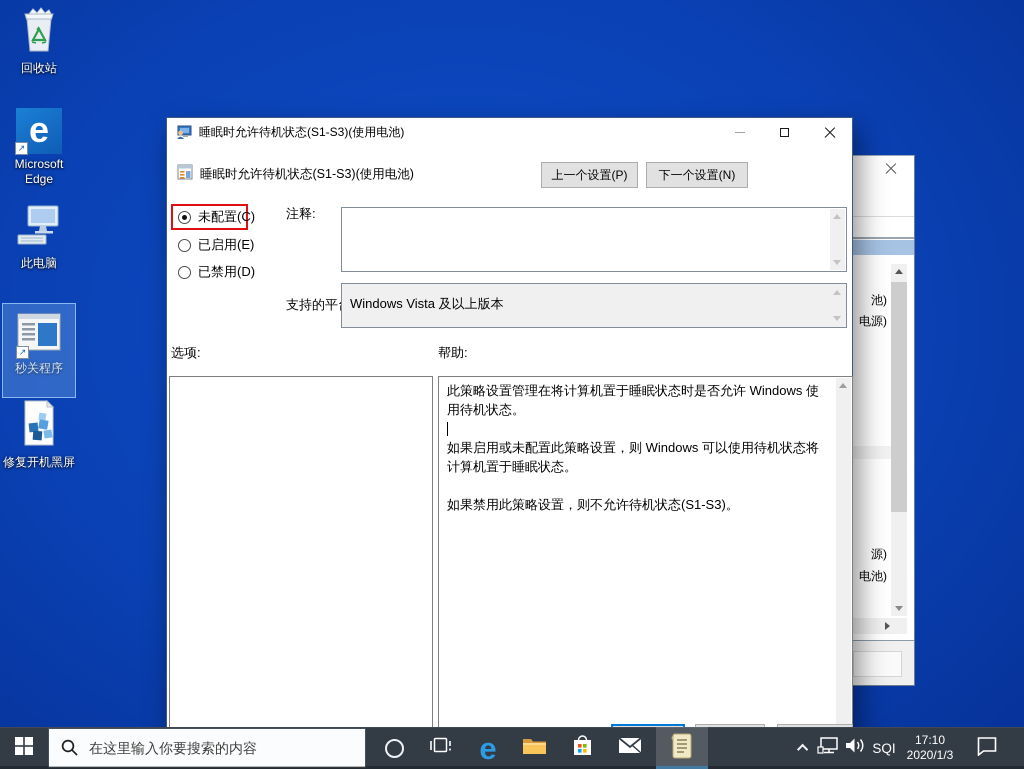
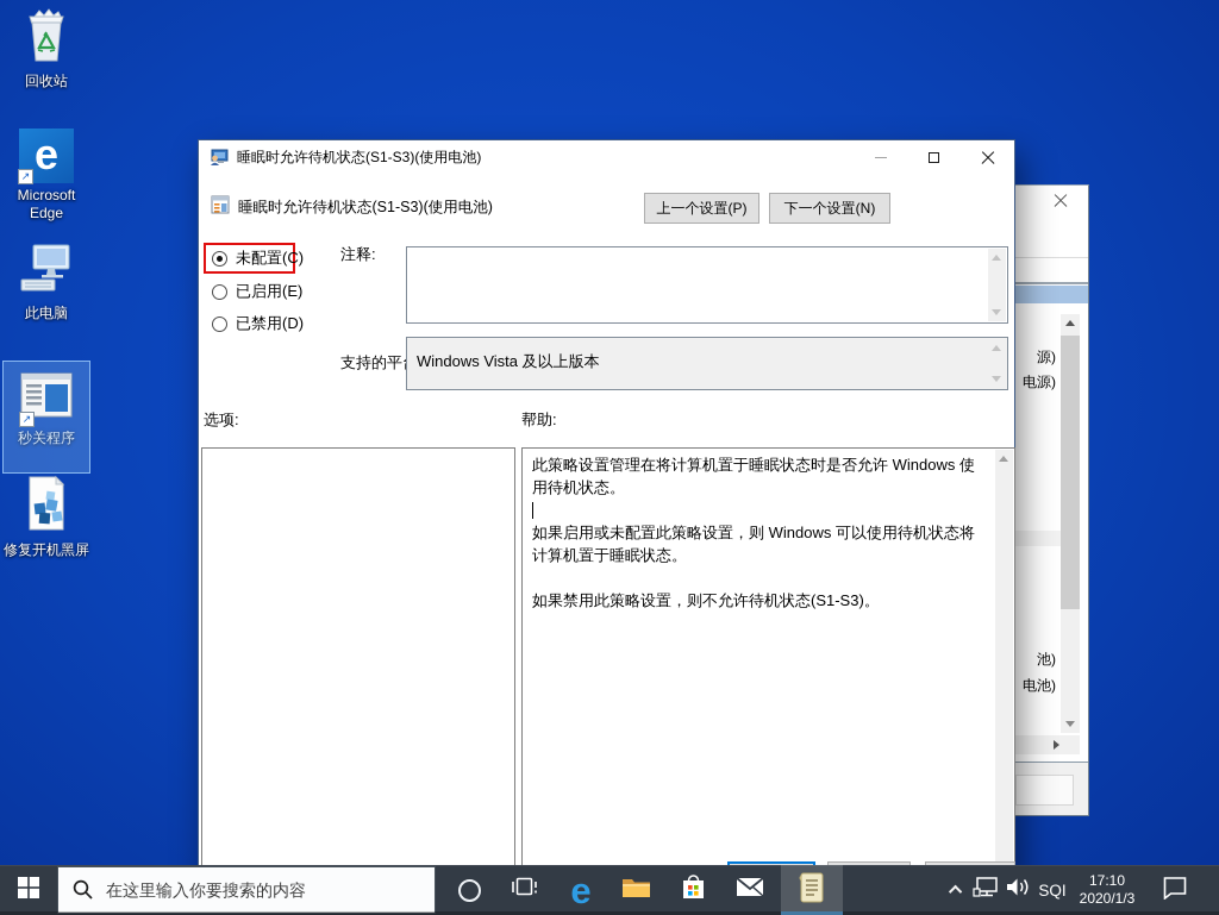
  回收站
  e
  ↗
  Microsoft Edge
  此电脑
  ↗
  秒关程序
  修复开机黑屏
- 池)
+ 源)
  电源)
- 源)
+ 池)
  电池)
  睡眠时允许待机状态(S1-S3)(使用电池)
  睡眠时允许待机状态(S1-S3)(使用电池)
  上一个设置(P)
  下一个设置(N)
  未配置(C)
  已启用(E)
  已禁用(D)
  注释:
  Windows Vista 及以上版本
  选项:
  帮助:
  此策略设置管理在将计算机置于睡眠状态时是否允许 Windows 使用待机状态。
  如果启用或未配置此策略设置，则 Windows 可以使用待机状态将计算机置于睡眠状态。
  如果禁用此策略设置，则不允许待机状态(S1-S3)。
  在这里输入你要搜索的内容
  e
  SQI
  17:10
  2020/1/3
